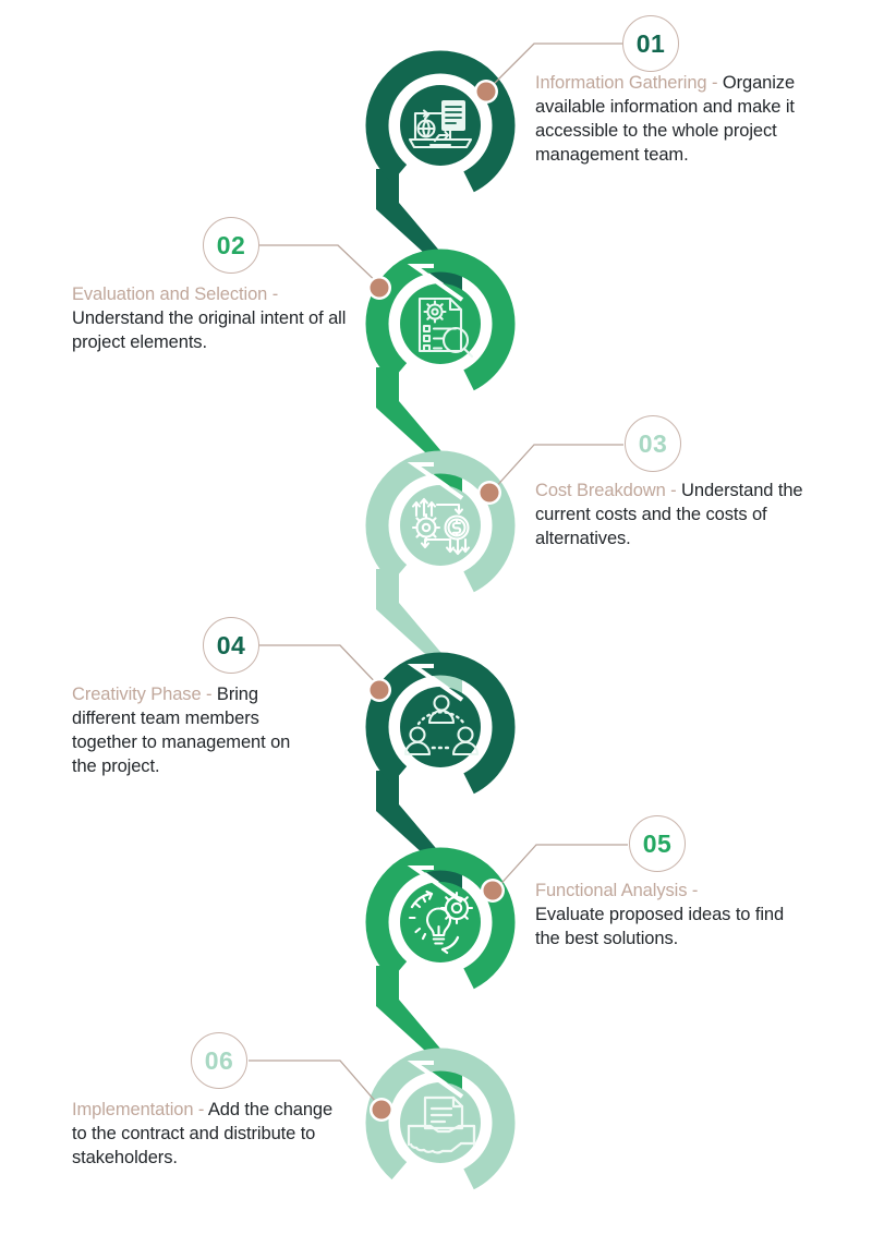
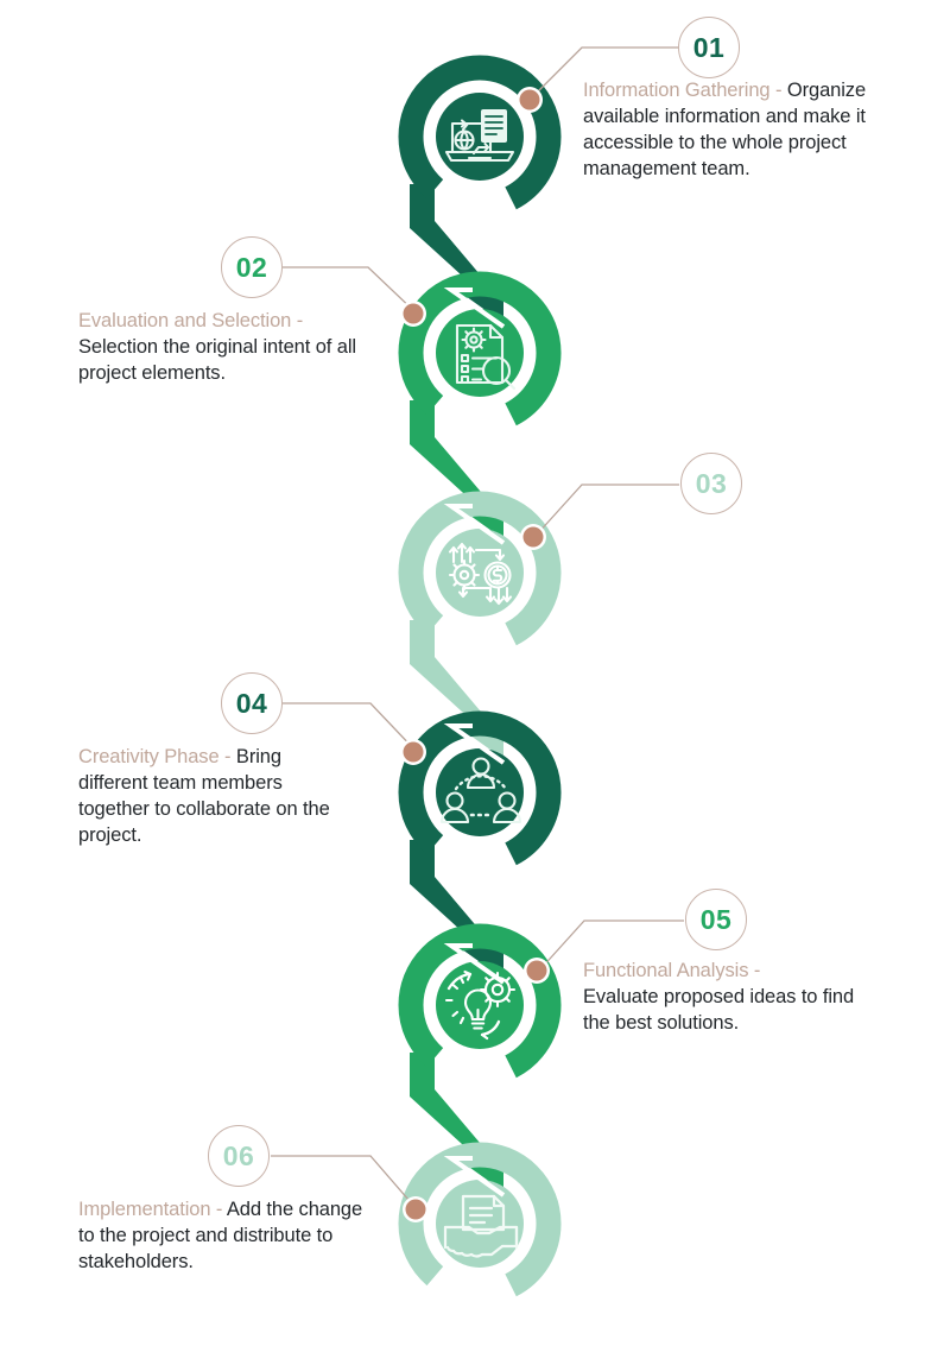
  01
  02
  03
  04
  05
  06
  Information Gathering - Organize available information and make it accessible to the whole project management team.
  Evaluation and Selection -
- Understand the original intent of all project elements.
+ Selection the original intent of all project elements.
- Cost Breakdown - Understand the current costs and the costs of alternatives.
- Creativity Phase - Bring different team members together to management on the project.
+ Creativity Phase - Bring different team members together to collaborate on the project.
  Functional Analysis -
  Evaluate proposed ideas to find the best solutions.
- Implementation - Add the change to the contract and distribute to stakeholders.
+ Implementation - Add the change to the project and distribute to stakeholders.
